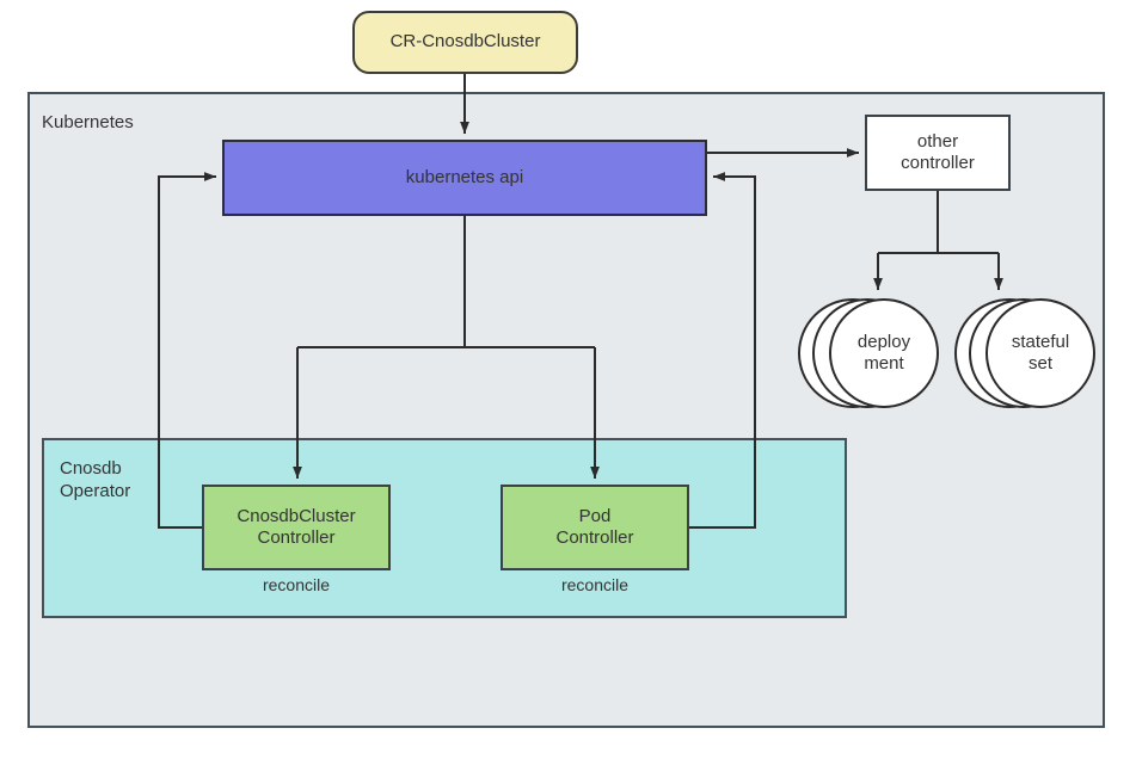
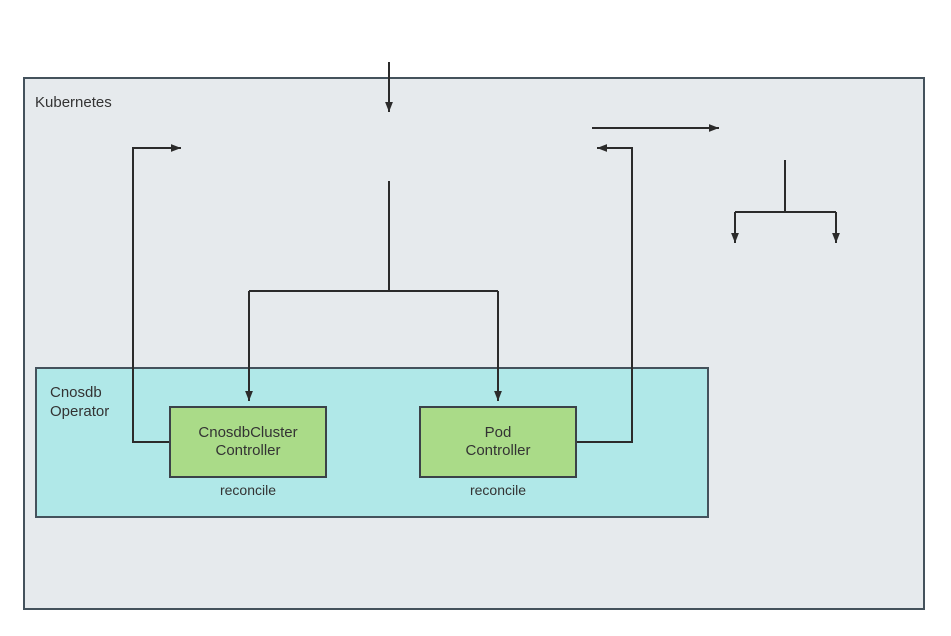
  Kubernetes
  Cnosdb
  Operator
- CR-CnosdbCluster
- kubernetes api
- other
- controller
- deploy
- ment
- stateful
- set
  CnosdbCluster
  Controller
  reconcile
  Pod
  Controller
  reconcile
